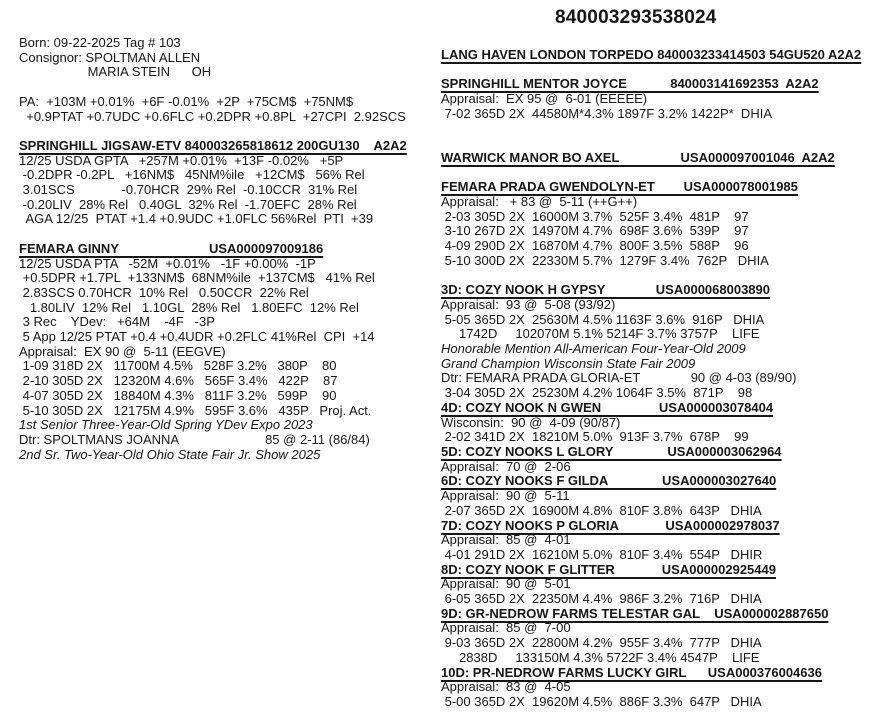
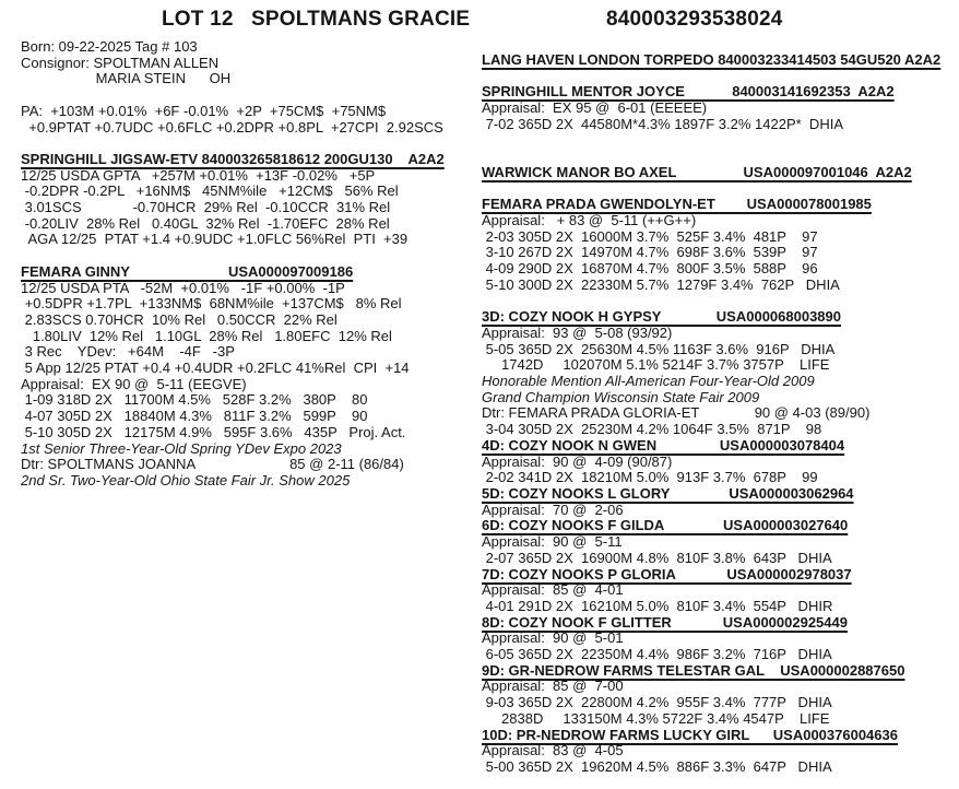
+ LOT 12 SPOLTMANS GRACIE
  840003293538024
  Born: 09-22-2025 Tag # 103
  Consignor: SPOLTMAN ALLEN
  MARIA STEIN OH
  PA: +103M +0.01% +6F -0.01% +2P +75CM$ +75NM$
  +0.9PTAT +0.7UDC +0.6FLC +0.2DPR +0.8PL +27CPI 2.92SCS
  SPRINGHILL JIGSAW-ETV 840003265818612 200GU130 A2A2
  12/25 USDA GPTA +257M +0.01% +13F -0.02% +5P
  -0.2DPR -0.2PL +16NM$ 45NM%ile +12CM$ 56% Rel
  3.01SCS -0.70HCR 29% Rel -0.10CCR 31% Rel
  -0.20LIV 28% Rel 0.40GL 32% Rel -1.70EFC 28% Rel
  AGA 12/25 PTAT +1.4 +0.9UDC +1.0FLC 56%Rel PTI +39
  FEMARA GINNY USA000097009186
  12/25 USDA PTA -52M +0.01% -1F +0.00% -1P
- +0.5DPR +1.7PL +133NM$ 68NM%ile +137CM$ 41% Rel
+ +0.5DPR +1.7PL +133NM$ 68NM%ile +137CM$ 8% Rel
  2.83SCS 0.70HCR 10% Rel 0.50CCR 22% Rel
  1.80LIV 12% Rel 1.10GL 28% Rel 1.80EFC 12% Rel
  3 Rec YDev: +64M -4F -3P
  5 App 12/25 PTAT +0.4 +0.4UDR +0.2FLC 41%Rel CPI +14
  Appraisal: EX 90 @ 5-11 (EEGVE)
  1-09 318D 2X 11700M 4.5% 528F 3.2% 380P 80
- 2-10 305D 2X 12320M 4.6% 565F 3.4% 422P 87
  4-07 305D 2X 18840M 4.3% 811F 3.2% 599P 90
  5-10 305D 2X 12175M 4.9% 595F 3.6% 435P Proj. Act.
  1st Senior Three-Year-Old Spring YDev Expo 2023
  Dtr: SPOLTMANS JOANNA 85 @ 2-11 (86/84)
  2nd Sr. Two-Year-Old Ohio State Fair Jr. Show 2025
  LANG HAVEN LONDON TORPEDO 840003233414503 54GU520 A2A2
  SPRINGHILL MENTOR JOYCE 840003141692353 A2A2
  Appraisal: EX 95 @ 6-01 (EEEEE)
  7-02 365D 2X 44580M*4.3% 1897F 3.2% 1422P* DHIA
  WARWICK MANOR BO AXEL USA000097001046 A2A2
  FEMARA PRADA GWENDOLYN-ET USA000078001985
  Appraisal: + 83 @ 5-11 (++G++)
  2-03 305D 2X 16000M 3.7% 525F 3.4% 481P 97
  3-10 267D 2X 14970M 4.7% 698F 3.6% 539P 97
  4-09 290D 2X 16870M 4.7% 800F 3.5% 588P 96
  5-10 300D 2X 22330M 5.7% 1279F 3.4% 762P DHIA
  3D: COZY NOOK H GYPSY USA000068003890
  Appraisal: 93 @ 5-08 (93/92)
  5-05 365D 2X 25630M 4.5% 1163F 3.6% 916P DHIA
  1742D 102070M 5.1% 5214F 3.7% 3757P LIFE
  Honorable Mention All-American Four-Year-Old 2009
  Grand Champion Wisconsin State Fair 2009
  Dtr: FEMARA PRADA GLORIA-ET 90 @ 4-03 (89/90)
  3-04 305D 2X 25230M 4.2% 1064F 3.5% 871P 98
  4D: COZY NOOK N GWEN USA000003078404
- Wisconsin: 90 @ 4-09 (90/87)
+ Appraisal: 90 @ 4-09 (90/87)
  2-02 341D 2X 18210M 5.0% 913F 3.7% 678P 99
  5D: COZY NOOKS L GLORY USA000003062964
  Appraisal: 70 @ 2-06
  6D: COZY NOOKS F GILDA USA000003027640
  Appraisal: 90 @ 5-11
  2-07 365D 2X 16900M 4.8% 810F 3.8% 643P DHIA
  7D: COZY NOOKS P GLORIA USA000002978037
  Appraisal: 85 @ 4-01
  4-01 291D 2X 16210M 5.0% 810F 3.4% 554P DHIR
  8D: COZY NOOK F GLITTER USA000002925449
  Appraisal: 90 @ 5-01
  6-05 365D 2X 22350M 4.4% 986F 3.2% 716P DHIA
  9D: GR-NEDROW FARMS TELESTAR GAL USA000002887650
  Appraisal: 85 @ 7-00
  9-03 365D 2X 22800M 4.2% 955F 3.4% 777P DHIA
  2838D 133150M 4.3% 5722F 3.4% 4547P LIFE
  10D: PR-NEDROW FARMS LUCKY GIRL USA000376004636
  Appraisal: 83 @ 4-05
  5-00 365D 2X 19620M 4.5% 886F 3.3% 647P DHIA
